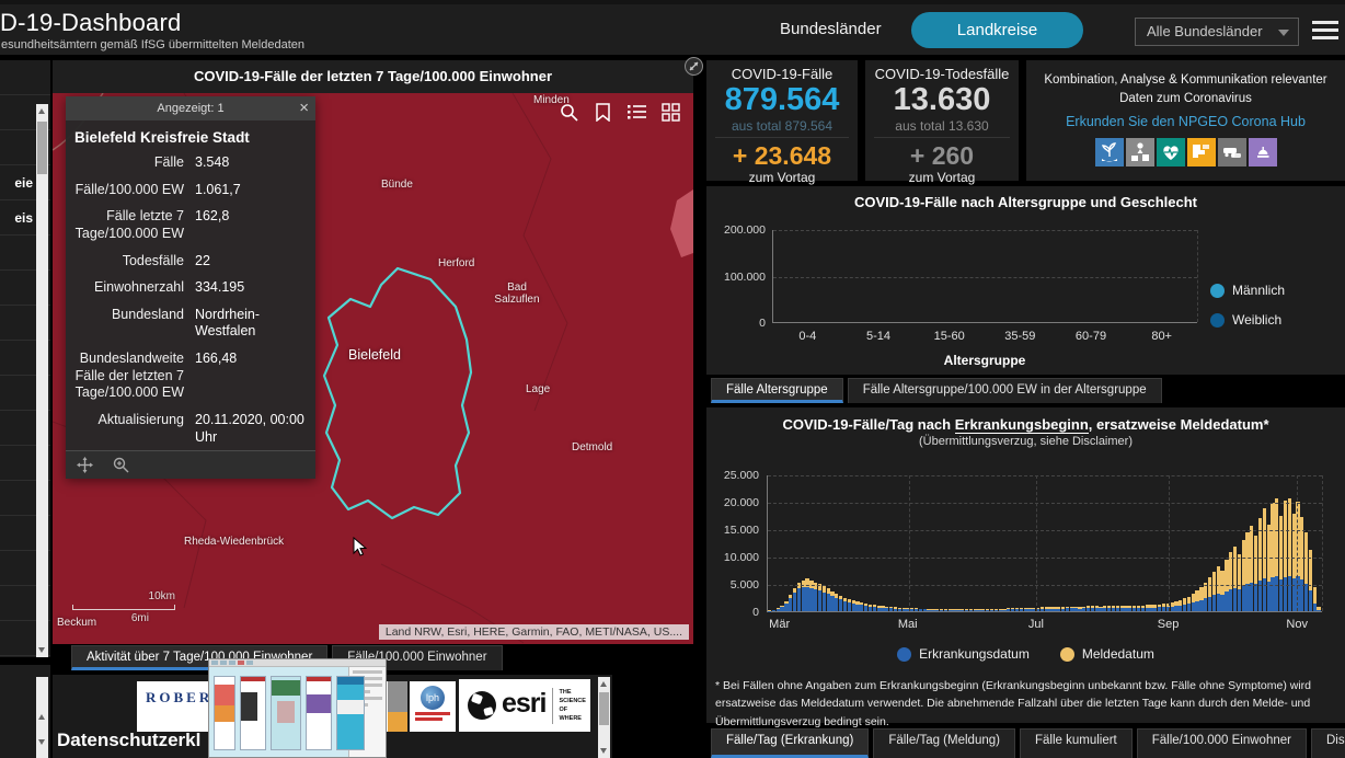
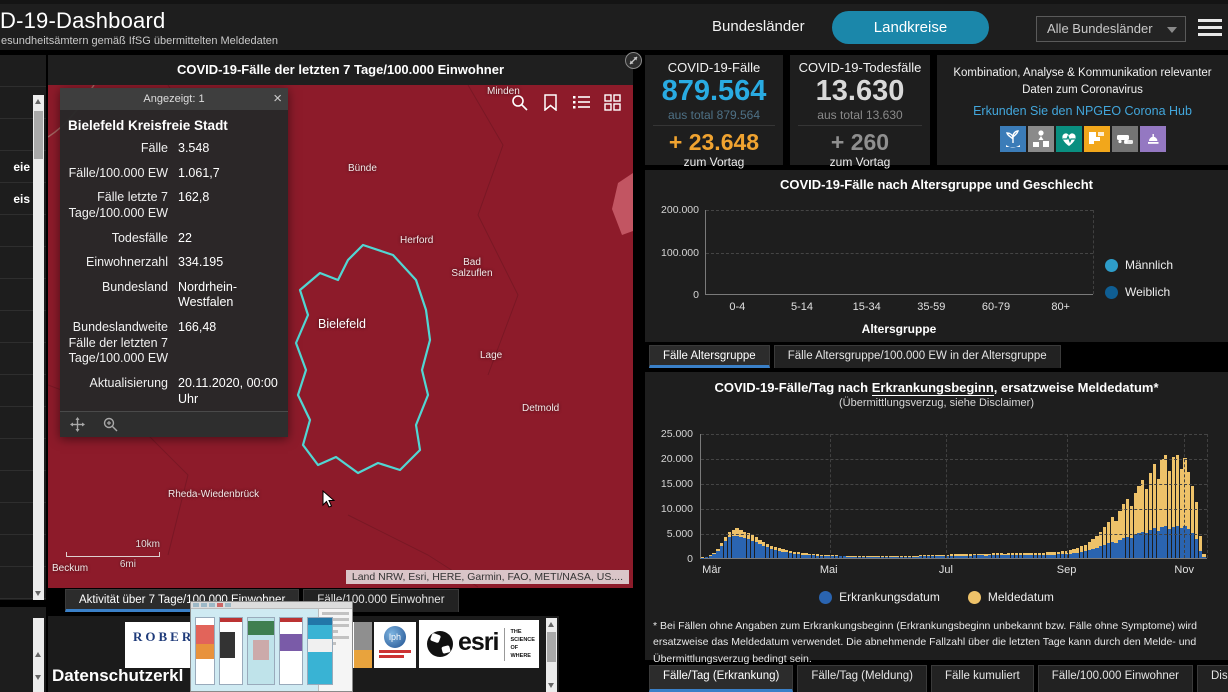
  D-19-Dashboard
  esundheitsämtern gemäß IfSG übermittelten Meldedaten
  Bundesländer
  Landkreise
  Alle Bundesländer
  eie
  eis
  COVID-19-Fälle der letzten 7 Tage/100.000 Einwohner
  Minden
  Bünde
  Herford
  Bad Salzuflen
  Bielefeld
  Lage
  Detmold
  Rheda-Wiedenbrück
  Beckum
  Angezeigt: 1
  ×
  Bielefeld Kreisfreie Stadt
  Fälle
  3.548
  Fälle/100.000 EW
  1.061,7
  Fälle letzte 7 Tage/100.000 EW
  162,8
  Todesfälle
  22
  Einwohnerzahl
  334.195
  Bundesland
  Nordrhein-Westfalen
  Bundeslandweite Fälle der letzten 7 Tage/100.000 EW
  166,48
  Aktualisierung
  20.11.2020, 00:00 Uhr
  10km
  6mi
  Land NRW, Esri, HERE, Garmin, FAO, METI/NASA, US....
  Aktivität über 7 Tage/100.000 Einwohner
  Fälle/100.000 Einwohner
  ROBER
  lph
  esri
  Datenschutzerkl
  COVID-19-Fälle
  879.564
  aus total 879.564
  + 23.648
  zum Vortag
  COVID-19-Todesfälle
  13.630
  aus total 13.630
  + 260
  zum Vortag
  Kombination, Analyse & Kommunikation relevanter Daten zum Coronavirus
  Erkunden Sie den NPGEO Corona Hub
  COVID-19-Fälle nach Altersgruppe und Geschlecht
  0
  100.000
  200.000
  0-4
  5-14
- 15-60
+ 15-34
  35-59
  60-79
  80+
  Altersgruppe
  Männlich
  Weiblich
  Fälle Altersgruppe
  Fälle Altersgruppe/100.000 EW in der Altersgruppe
  COVID-19-Fälle/Tag nach Erkrankungsbeginn, ersatzweise Meldedatum*
  (Übermittlungsverzug, siehe Disclaimer)
  0
  5.000
  10.000
  15.000
  20.000
  25.000
  Mär
  Mai
  Jul
  Sep
  Nov
  Erkrankungsdatum
  Meldedatum
  * Bei Fällen ohne Angaben zum Erkrankungsbeginn (Erkrankungsbeginn unbekannt bzw. Fälle ohne Symptome) wird ersatzweise das Meldedatum verwendet. Die abnehmende Fallzahl über die letzten Tage kann durch den Melde- und Übermittlungsverzug bedingt sein.
  Fälle/Tag (Erkrankung)
  Fälle/Tag (Meldung)
  Fälle kumuliert
  Fälle/100.000 Einwohner
